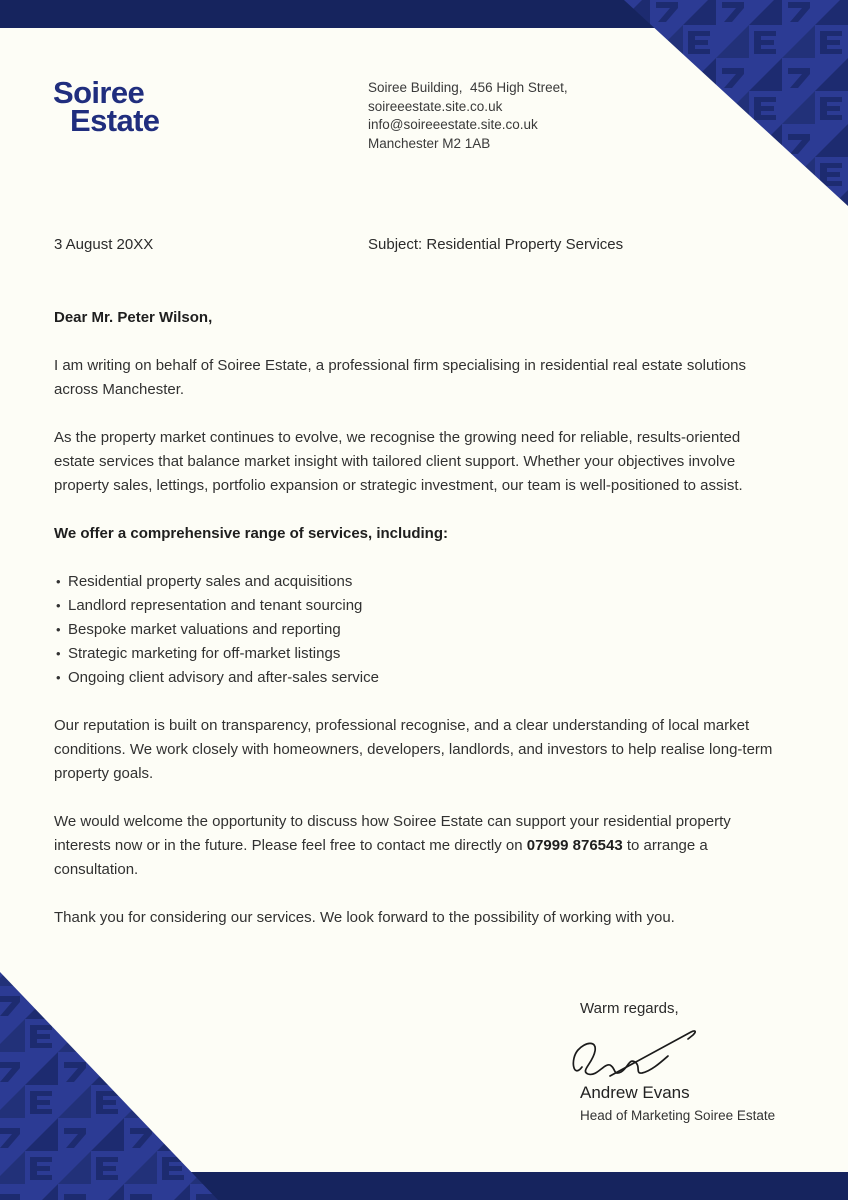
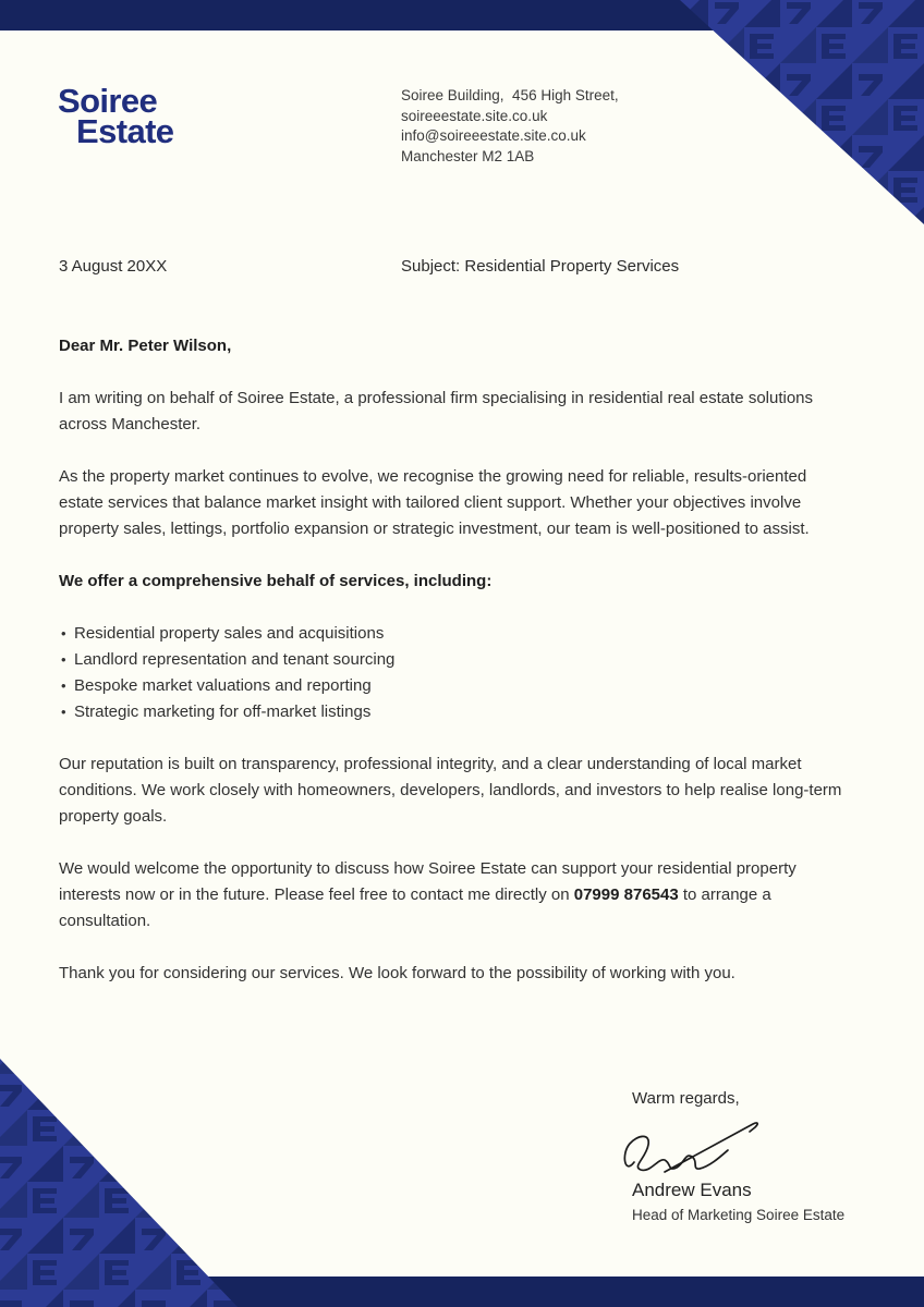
  Soiree
  Estate
  Soiree Building, 456 High Street,
  soireeestate.site.co.uk
  info@soireeestate.site.co.uk
  Manchester M2 1AB
  3 August 20XX
  Subject: Residential Property Services
  Dear Mr. Peter Wilson,
  I am writing on behalf of Soiree Estate, a professional firm specialising in residential real estate solutions across Manchester.
  As the property market continues to evolve, we recognise the growing need for reliable, results-oriented estate services that balance market insight with tailored client support. Whether your objectives involve property sales, lettings, portfolio expansion or strategic investment, our team is well-positioned to assist.
- We offer a comprehensive range of services, including:
+ We offer a comprehensive behalf of services, including:
  Residential property sales and acquisitions
  Landlord representation and tenant sourcing
  Bespoke market valuations and reporting
  Strategic marketing for off-market listings
- Ongoing client advisory and after-sales service
- Our reputation is built on transparency, professional recognise, and a clear understanding of local market conditions. We work closely with homeowners, developers, landlords, and investors to help realise long-term property goals.
+ Our reputation is built on transparency, professional integrity, and a clear understanding of local market conditions. We work closely with homeowners, developers, landlords, and investors to help realise long-term property goals.
  We would welcome the opportunity to discuss how Soiree Estate can support your residential property interests now or in the future. Please feel free to contact me directly on 07999 876543 to arrange a consultation.
  Thank you for considering our services. We look forward to the possibility of working with you.
  Warm regards,
  Andrew Evans
  Head of Marketing Soiree Estate
